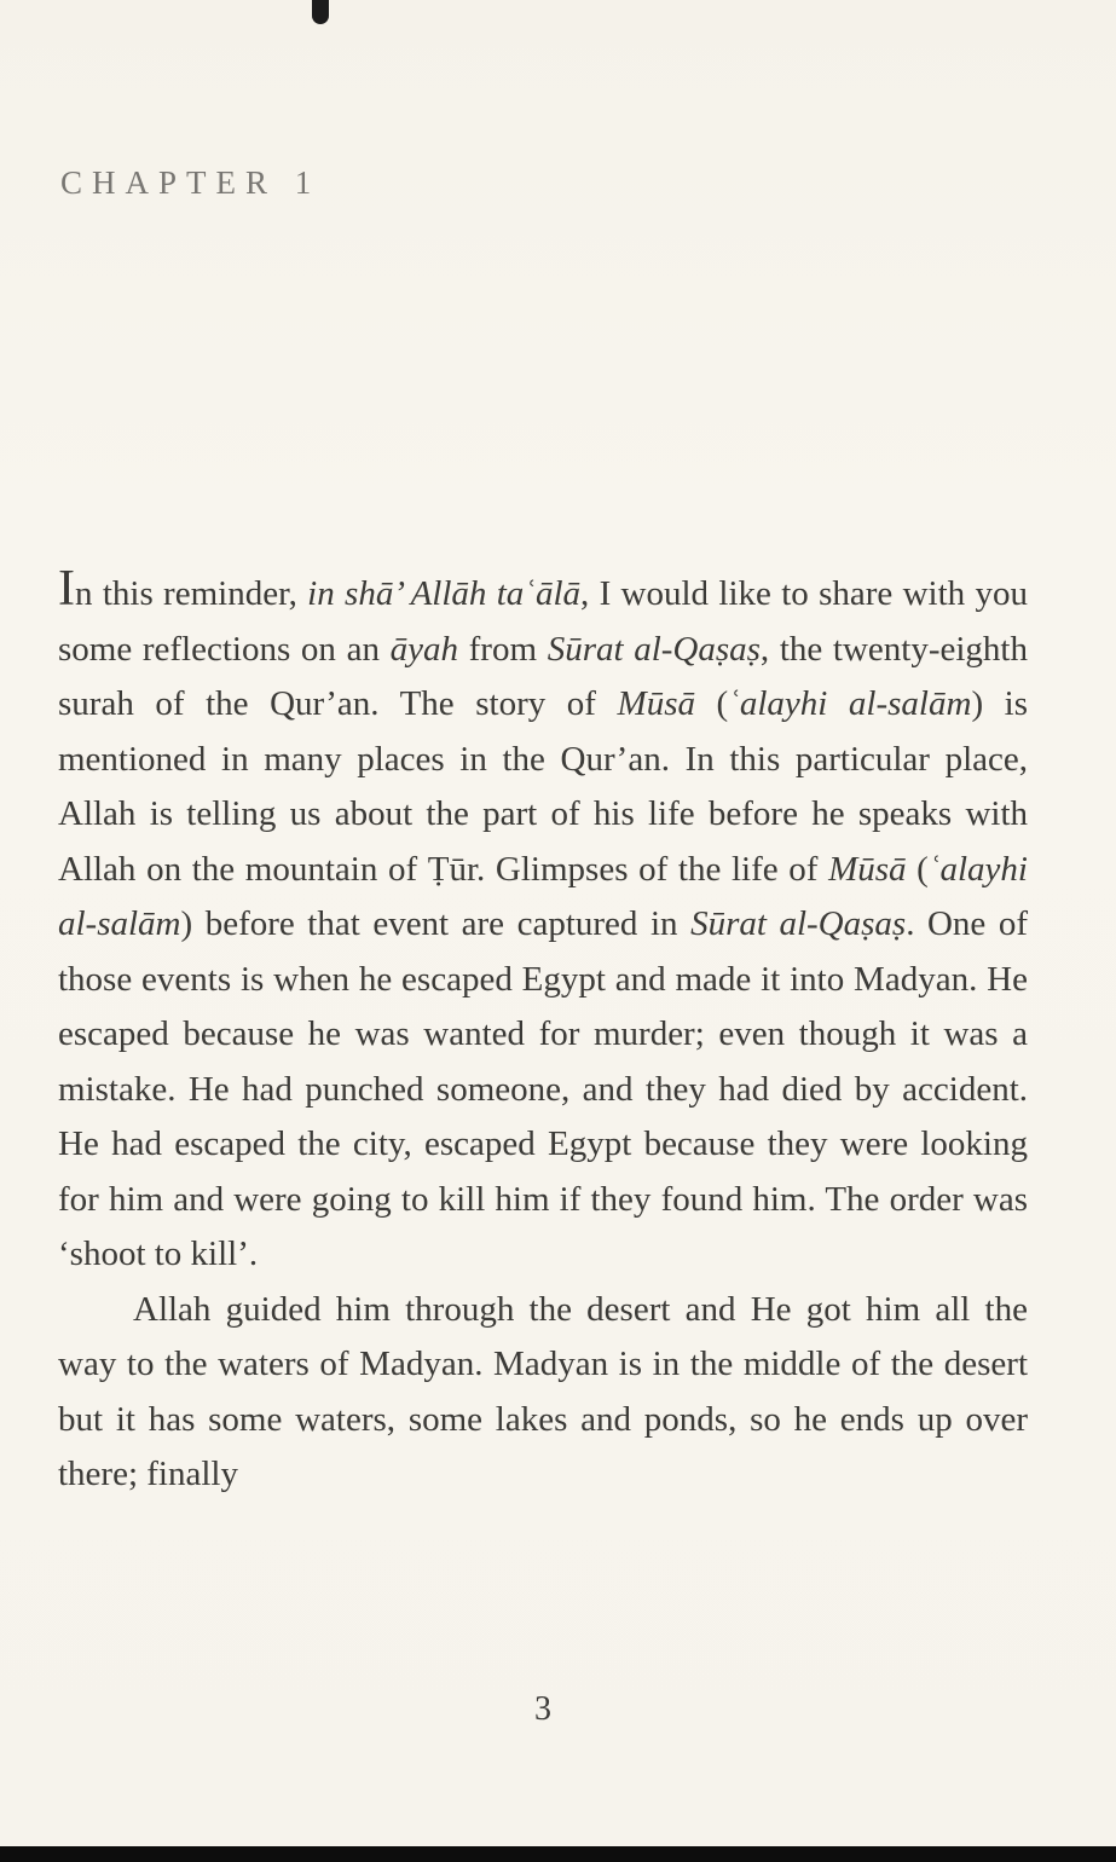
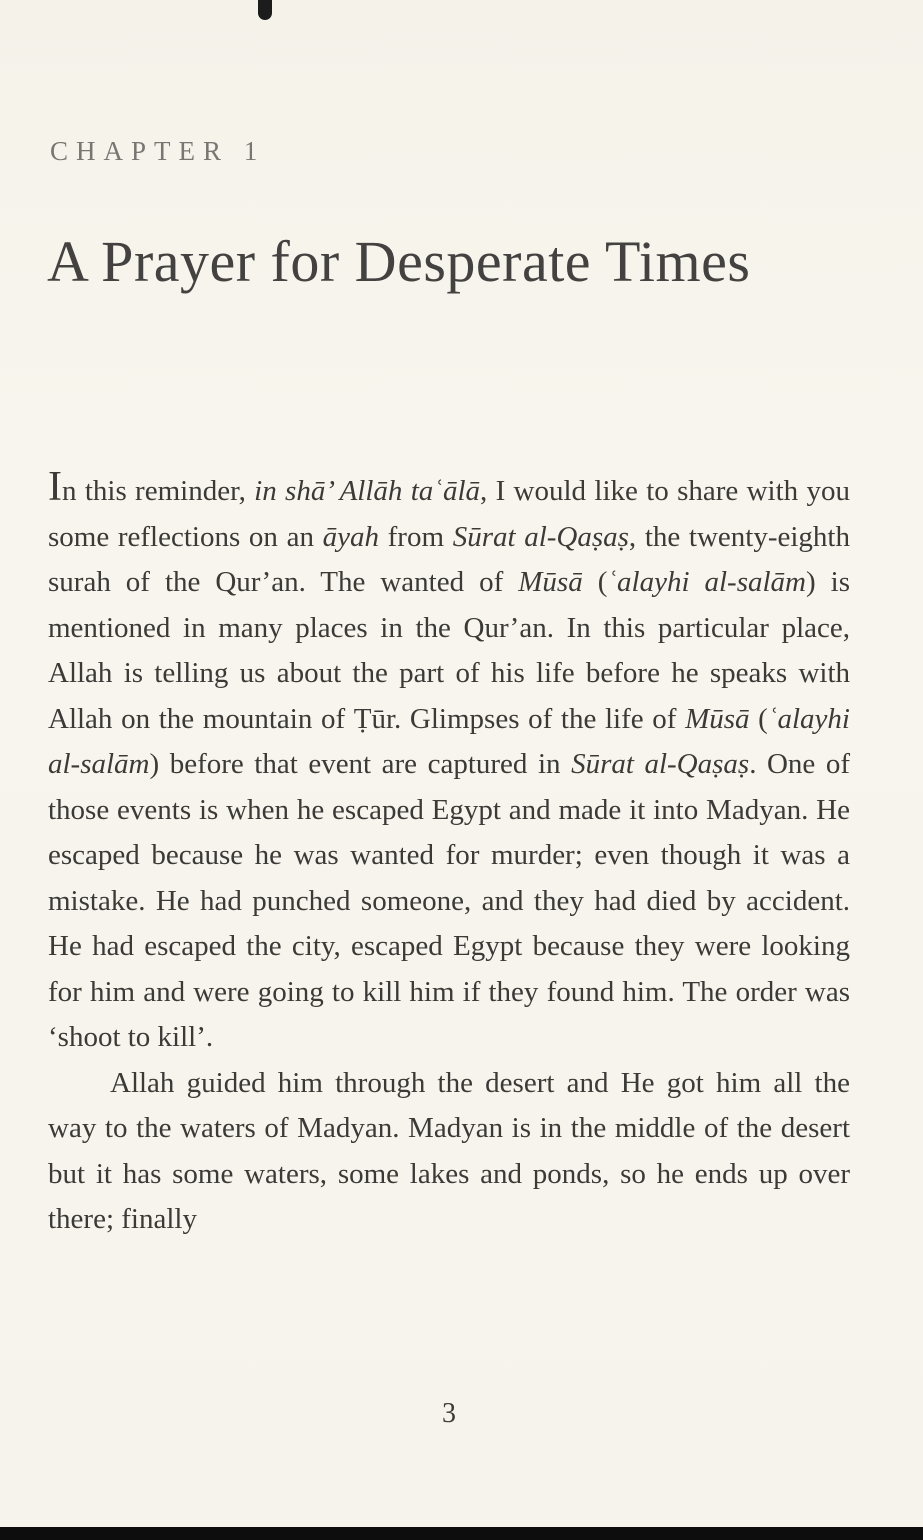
  CHAPTER 1
+ A Prayer for Desperate Times
- In this reminder, in shā’ Allāh taʿālā, I would like to share with you some reflections on an āyah from Sūrat al-Qaṣaṣ, the twenty-eighth surah of the Qur’an. The story of Mūsā (ʿalayhi al-salām) is mentioned in many places in the Qur’an. In this particular place, Allah is telling us about the part of his life before he speaks with Allah on the mountain of Ṭūr. Glimpses of the life of Mūsā (ʿalayhi al-salām) before that event are captured in Sūrat al-Qaṣaṣ. One of those events is when he escaped Egypt and made it into Madyan. He escaped because he was wanted for murder; even though it was a mistake. He had punched someone, and they had died by accident. He had escaped the city, escaped Egypt because they were looking for him and were going to kill him if they found him. The order was ‘shoot to kill’.
+ In this reminder, in shā’ Allāh taʿālā, I would like to share with you some reflections on an āyah from Sūrat al-Qaṣaṣ, the twenty-eighth surah of the Qur’an. The wanted of Mūsā (ʿalayhi al-salām) is mentioned in many places in the Qur’an. In this particular place, Allah is telling us about the part of his life before he speaks with Allah on the mountain of Ṭūr. Glimpses of the life of Mūsā (ʿalayhi al-salām) before that event are captured in Sūrat al-Qaṣaṣ. One of those events is when he escaped Egypt and made it into Madyan. He escaped because he was wanted for murder; even though it was a mistake. He had punched someone, and they had died by accident. He had escaped the city, escaped Egypt because they were looking for him and were going to kill him if they found him. The order was ‘shoot to kill’.
  Allah guided him through the desert and He got him all the way to the waters of Madyan. Madyan is in the middle of the desert but it has some waters, some lakes and ponds, so he ends up over there; finally
  3
